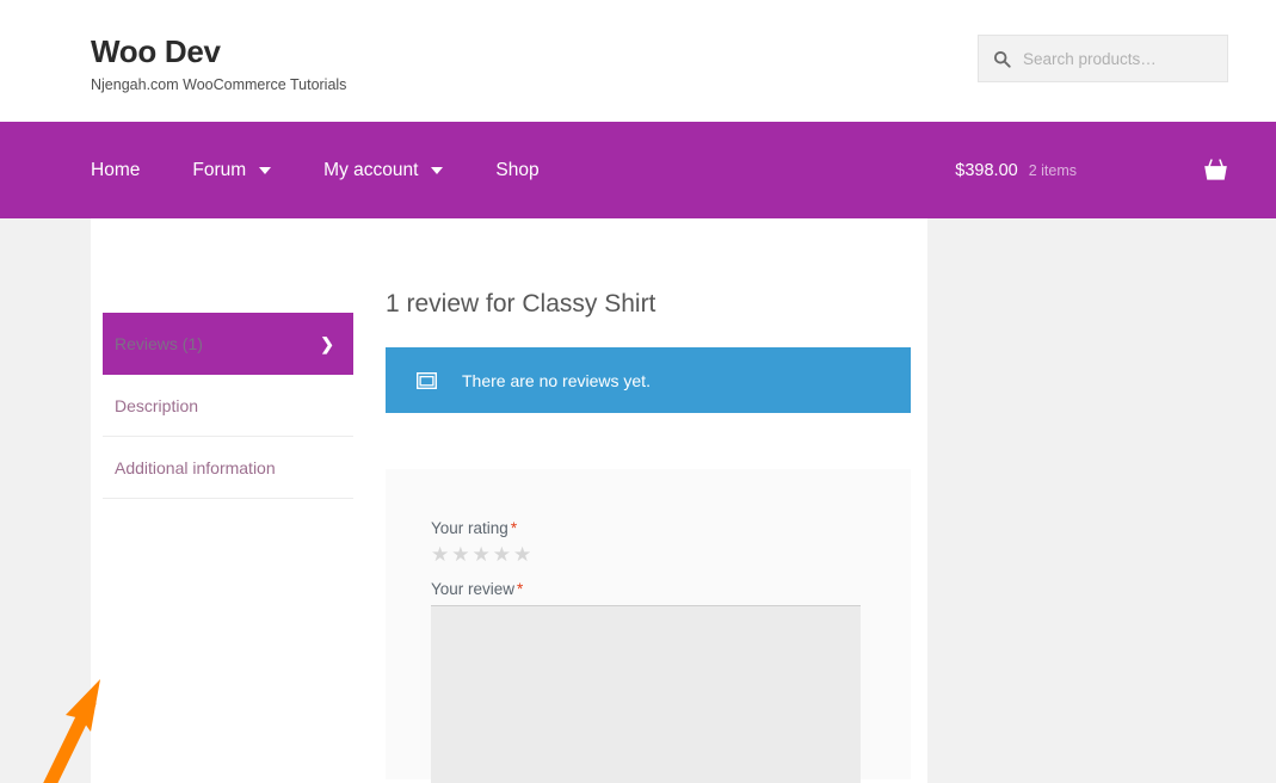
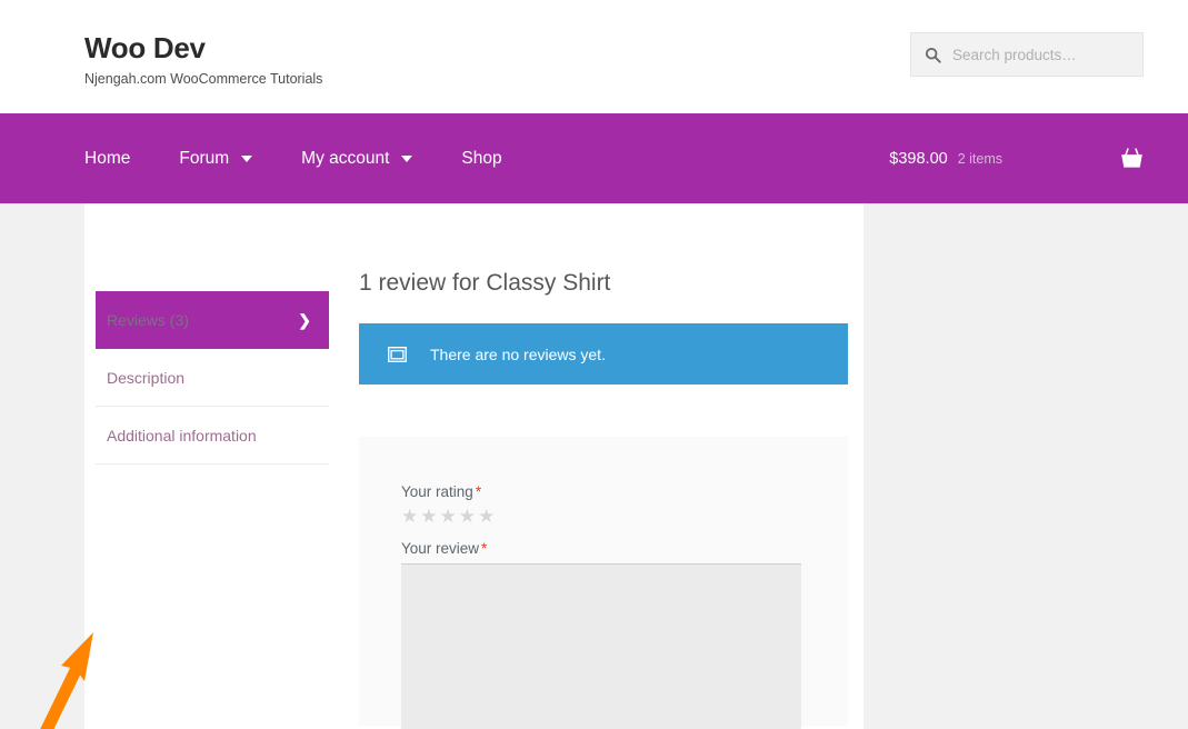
  Woo Dev
  Njengah.com WooCommerce Tutorials
  Search products…
  Home
  Forum
  My account
  Shop
  $398.00
  2 items
- Reviews (1)
+ Reviews (3)
  ❯
  Description
  Additional information
  1 review for Classy Shirt
  There are no reviews yet.
  Your rating *
  ★★★★★
  Your review *
